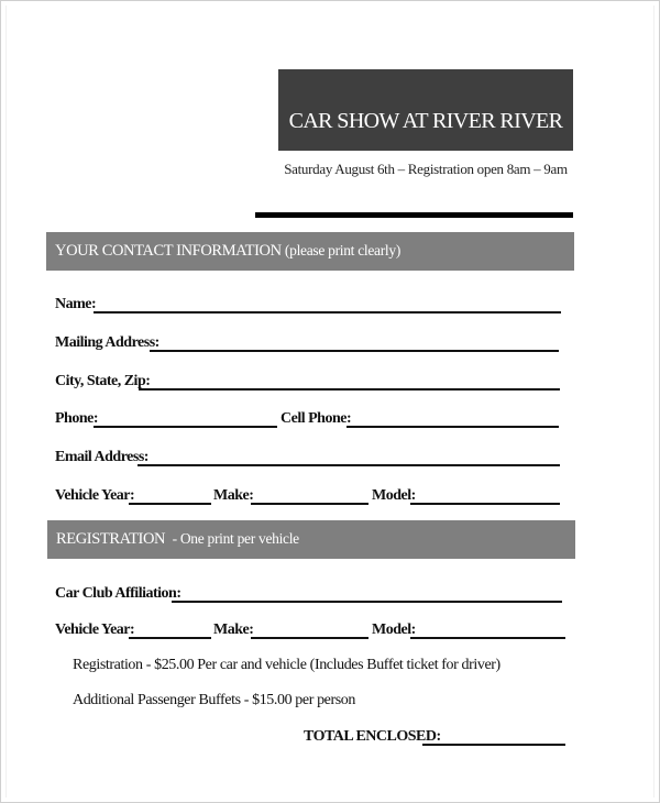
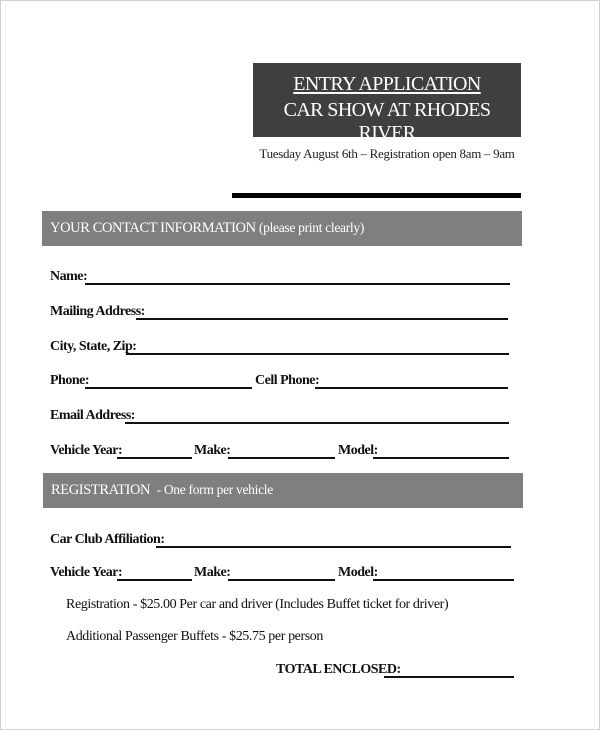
+ ENTRY APPLICATION
- CAR SHOW AT RIVER RIVER
+ CAR SHOW AT RHODES RIVER
- Saturday August 6th – Registration open 8am – 9am
+ Tuesday August 6th – Registration open 8am – 9am
  YOUR CONTACT INFORMATION (please print clearly)
  Name:
  Mailing Address:
  City, State, Zip:
  Phone:
  Cell Phone:
  Email Address:
  Vehicle Year:
  Make:
  Model:
- REGISTRATION - One print per vehicle
+ REGISTRATION - One form per vehicle
  Car Club Affiliation:
  Vehicle Year:
  Make:
  Model:
- Registration - $25.00 Per car and vehicle (Includes Buffet ticket for driver)
+ Registration - $25.00 Per car and driver (Includes Buffet ticket for driver)
- Additional Passenger Buffets - $15.00 per person
+ Additional Passenger Buffets - $25.75 per person
  TOTAL ENCLOSED:
